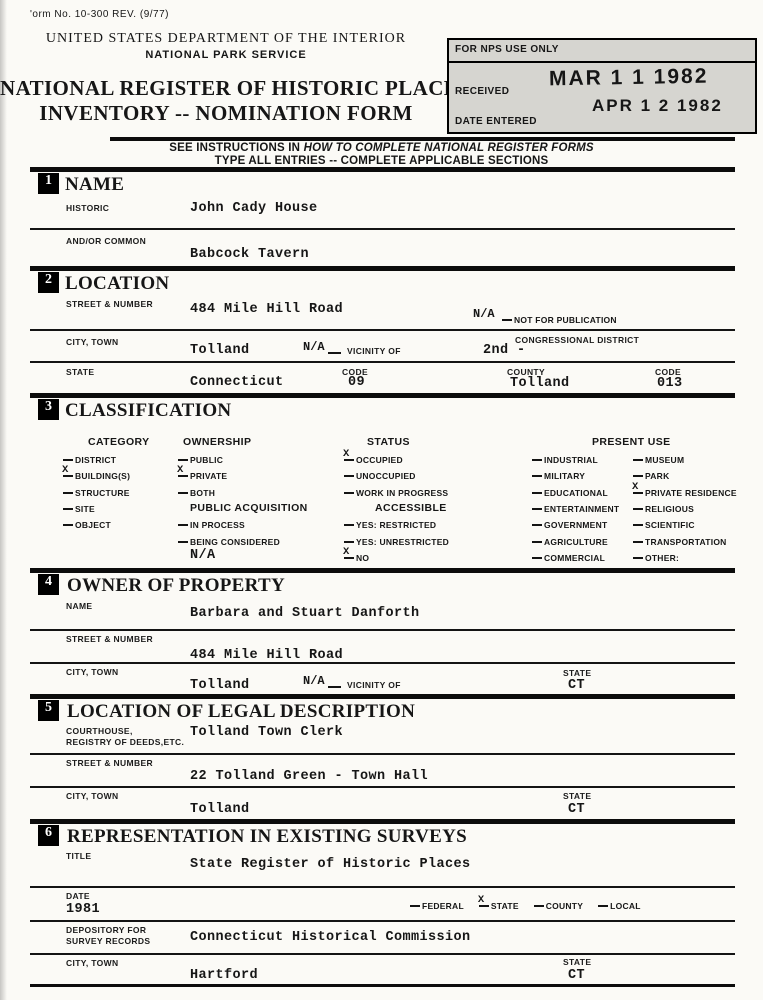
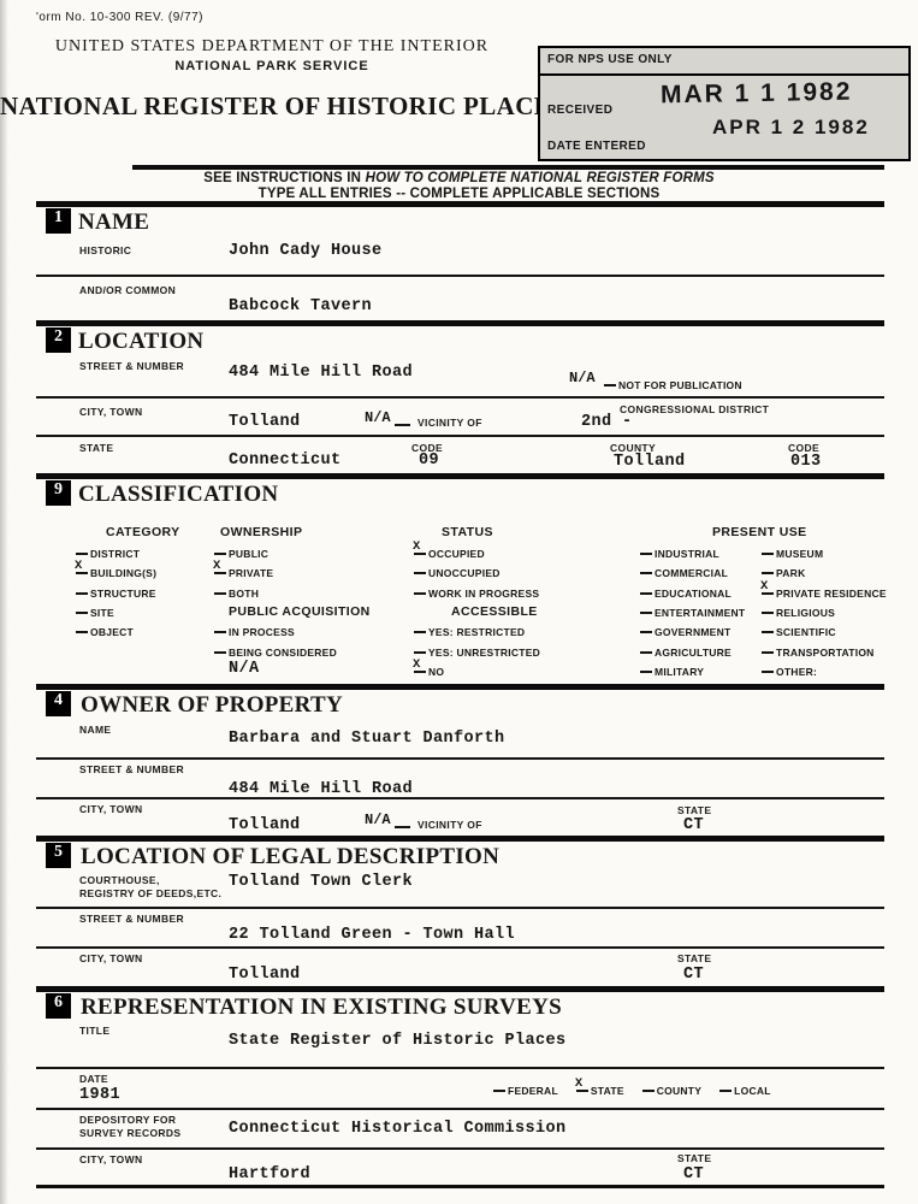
  'orm No. 10-300 REV. (9/77)
  UNITED STATES DEPARTMENT OF THE INTERIOR
  NATIONAL PARK SERVICE
  NATIONAL REGISTER OF HISTORIC PLAC
- INVENTORY -- NOMINATION FORM
  FOR NPS USE ONLY
  RECEIVED
  MAR 1 1 1982
  APR 1 2 1982
  DATE ENTERED
  SEE INSTRUCTIONS IN HOW TO COMPLETE NATIONAL REGISTER FORMS
  TYPE ALL ENTRIES -- COMPLETE APPLICABLE SECTIONS
  1
  NAME
  HISTORIC
  John Cady House
  AND/OR COMMON
  Babcock Tavern
  2
  LOCATION
  STREET & NUMBER
  484 Mile Hill Road
  N/A
  NOT FOR PUBLICATION
  CITY, TOWN
  Tolland
  N/A
  VICINITY OF
  CONGRESSIONAL DISTRICT
  2nd -
  STATE
  Connecticut
  CODE
  09
  COUNTY
  Tolland
  CODE
  013
- 3
+ 9
  CLASSIFICATION
  CATEGORY
  OWNERSHIP
  STATUS
  PRESENT USE
  DISTRICT
  X
  BUILDING(S)
  STRUCTURE
  SITE
  OBJECT
  PUBLIC
  X
  PRIVATE
  BOTH
  PUBLIC ACQUISITION
  IN PROCESS
  BEING CONSIDERED
  N/A
  X
  OCCUPIED
  UNOCCUPIED
  WORK IN PROGRESS
  ACCESSIBLE
  YES: RESTRICTED
  YES: UNRESTRICTED
  X
  NO
  INDUSTRIAL
- MILITARY
+ COMMERCIAL
  EDUCATIONAL
  ENTERTAINMENT
  GOVERNMENT
  AGRICULTURE
- COMMERCIAL
+ MILITARY
  MUSEUM
  PARK
  X
  PRIVATE RESIDENCE
  RELIGIOUS
  SCIENTIFIC
  TRANSPORTATION
  OTHER:
  4
  OWNER OF PROPERTY
  NAME
  Barbara and Stuart Danforth
  STREET & NUMBER
  484 Mile Hill Road
  CITY, TOWN
  Tolland
  N/A
  VICINITY OF
  STATE
  CT
  5
  LOCATION OF LEGAL DESCRIPTION
  COURTHOUSE,
  REGISTRY OF DEEDS,ETC.
  Tolland Town Clerk
  STREET & NUMBER
  22 Tolland Green - Town Hall
  CITY, TOWN
  Tolland
  STATE
  CT
  6
  REPRESENTATION IN EXISTING SURVEYS
  TITLE
  State Register of Historic Places
  DATE
  1981
  FEDERAL
  X
  STATE
  COUNTY
  LOCAL
  DEPOSITORY FOR
  SURVEY RECORDS
  Connecticut Historical Commission
  CITY, TOWN
  Hartford
  STATE
  CT
